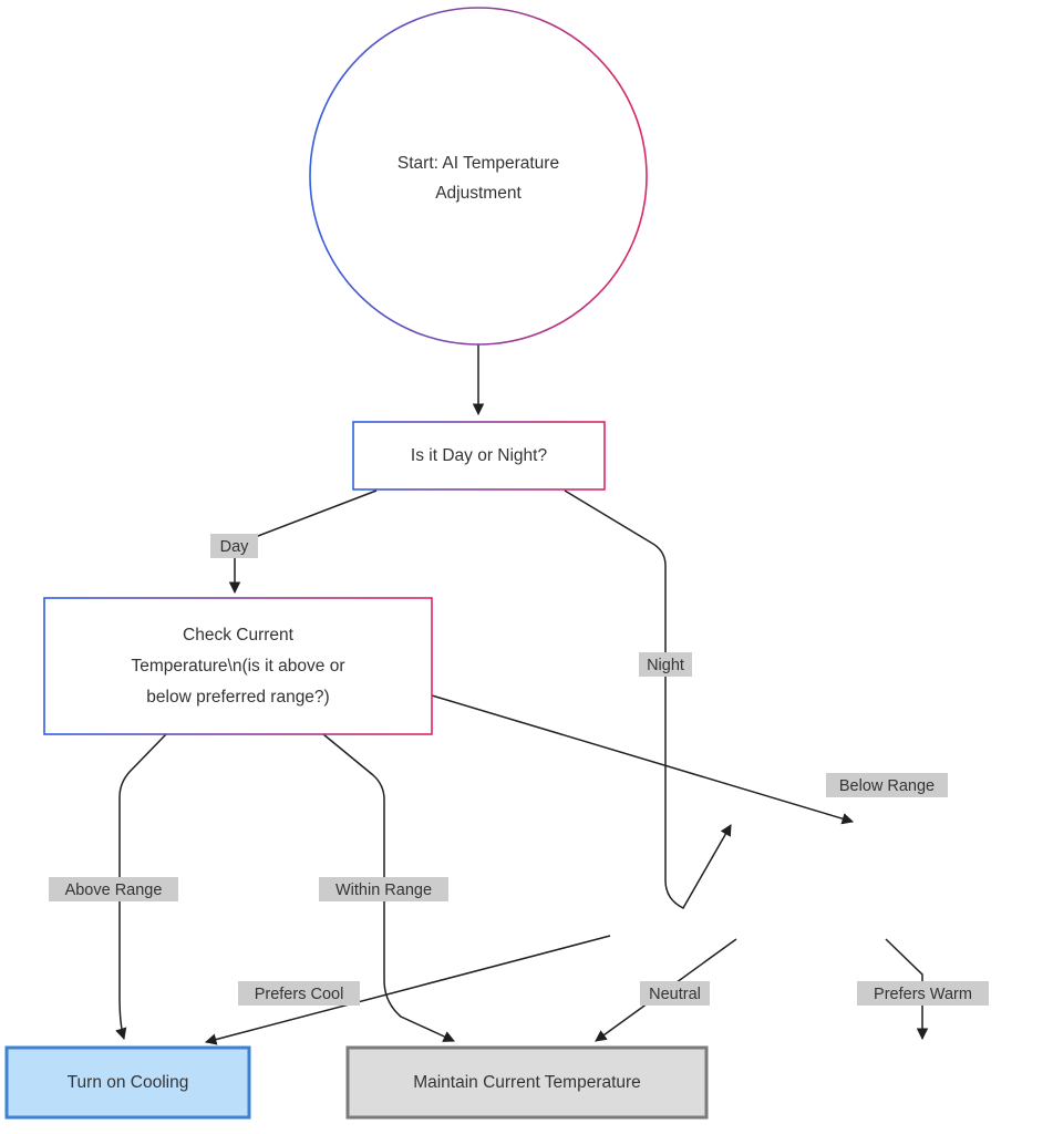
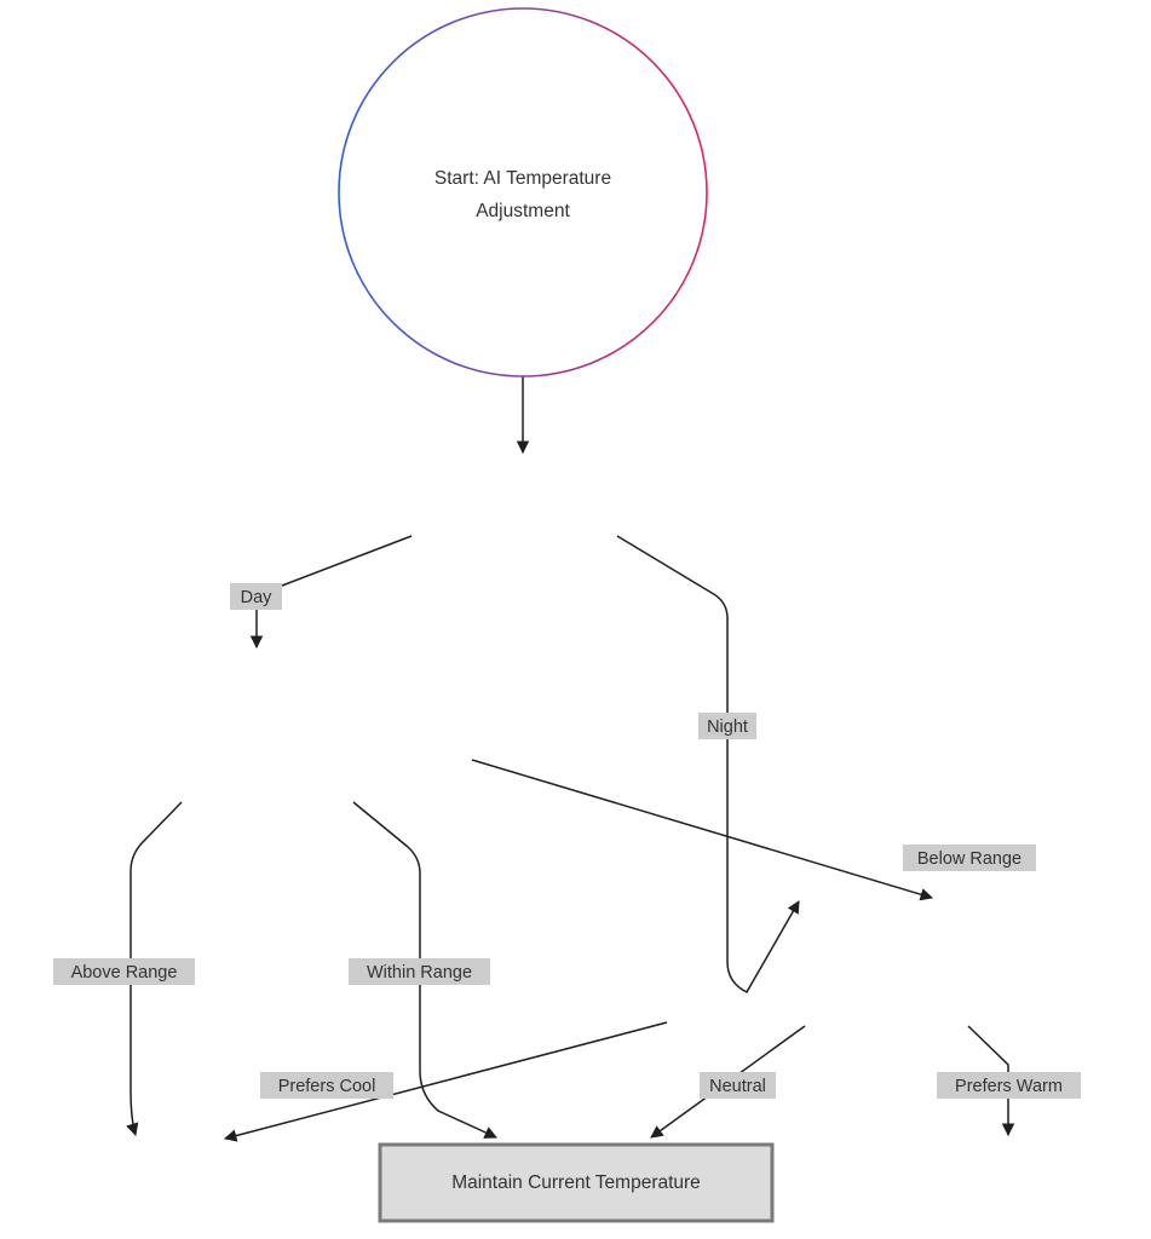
  Start: AI Temperature
  Adjustment
- Is it Day or Night?
- Check Current
- Temperature\n(is it above or
- below preferred range?)
- Turn on Cooling
  Maintain Current Temperature
  Day
  Night
  Below Range
  Above Range
  Within Range
  Prefers Cool
  Neutral
  Prefers Warm
